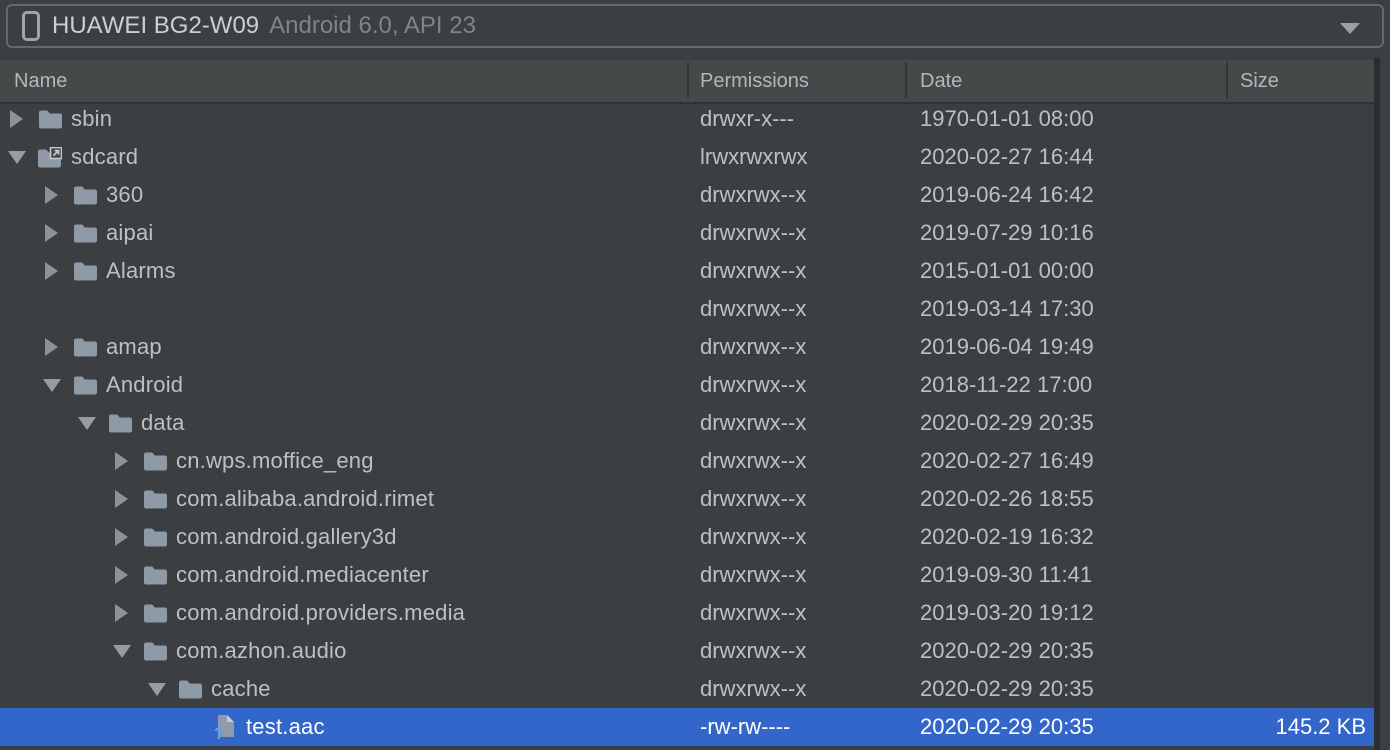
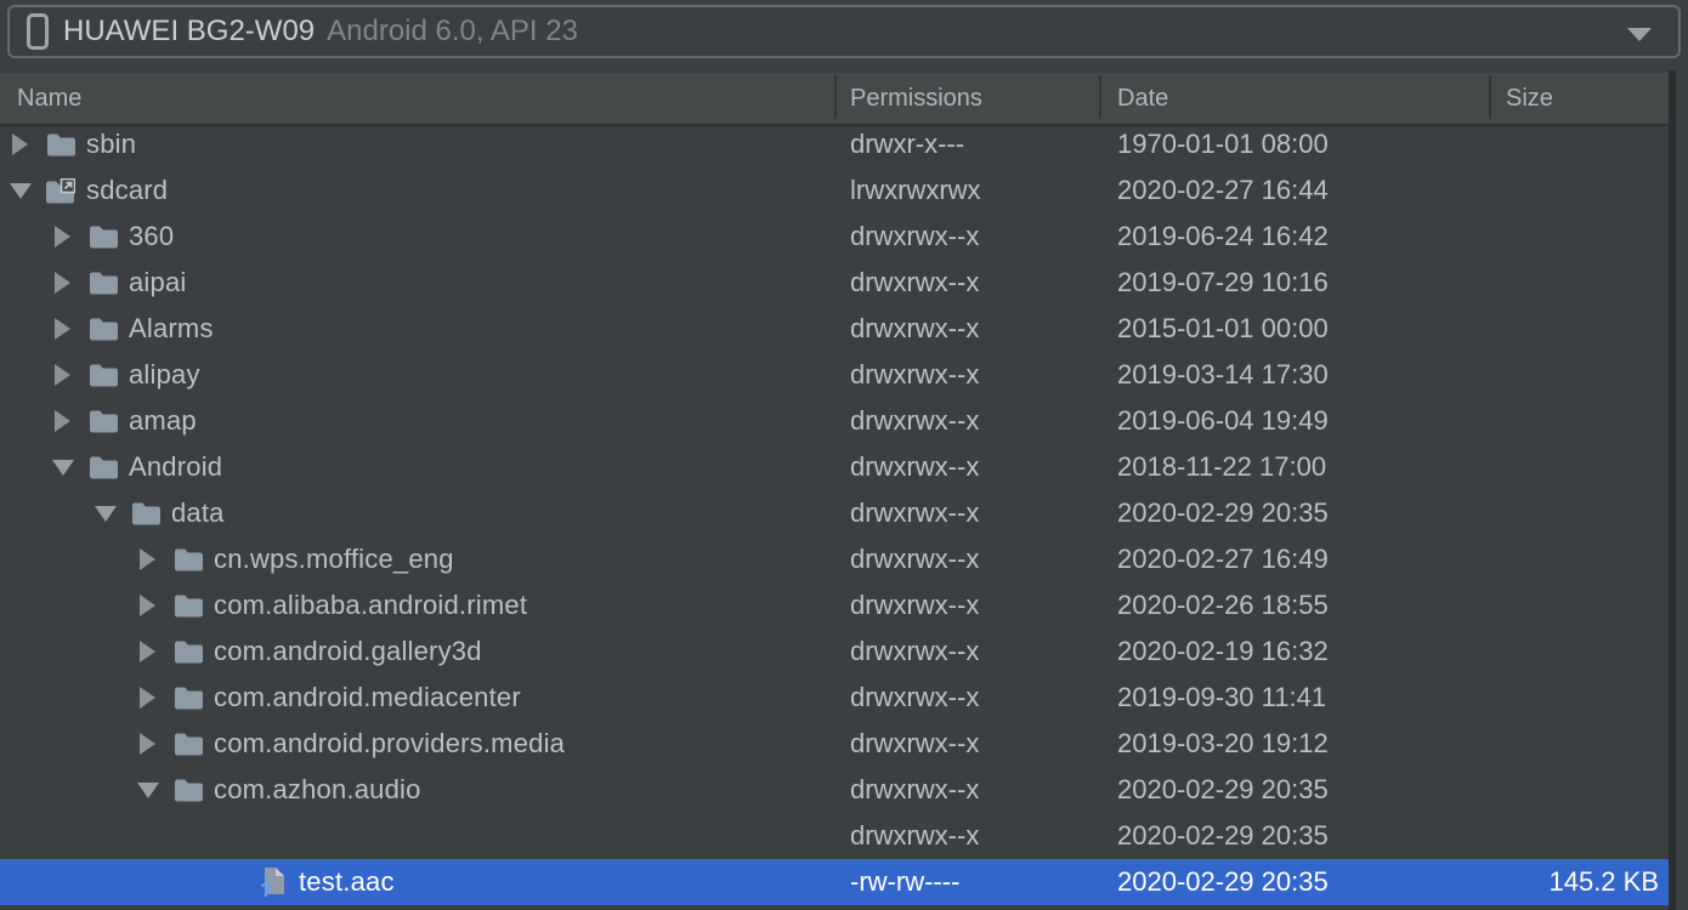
  HUAWEI BG2-W09
  Android 6.0, API 23
  Name
  Permissions
  Date
  Size
  sbin
  drwxr-x---
  1970-01-01 08:00
  sdcard
  lrwxrwxrwx
  2020-02-27 16:44
  360
  drwxrwx--x
  2019-06-24 16:42
  aipai
  drwxrwx--x
  2019-07-29 10:16
  Alarms
  drwxrwx--x
  2015-01-01 00:00
+ alipay
  drwxrwx--x
  2019-03-14 17:30
  amap
  drwxrwx--x
  2019-06-04 19:49
  Android
  drwxrwx--x
  2018-11-22 17:00
  data
  drwxrwx--x
  2020-02-29 20:35
  cn.wps.moffice_eng
  drwxrwx--x
  2020-02-27 16:49
  com.alibaba.android.rimet
  drwxrwx--x
  2020-02-26 18:55
  com.android.gallery3d
  drwxrwx--x
  2020-02-19 16:32
  com.android.mediacenter
  drwxrwx--x
  2019-09-30 11:41
  com.android.providers.media
  drwxrwx--x
  2019-03-20 19:12
  com.azhon.audio
  drwxrwx--x
  2020-02-29 20:35
- cache
  drwxrwx--x
  2020-02-29 20:35
  ?
  test.aac
  -rw-rw----
  2020-02-29 20:35
  145.2 KB
